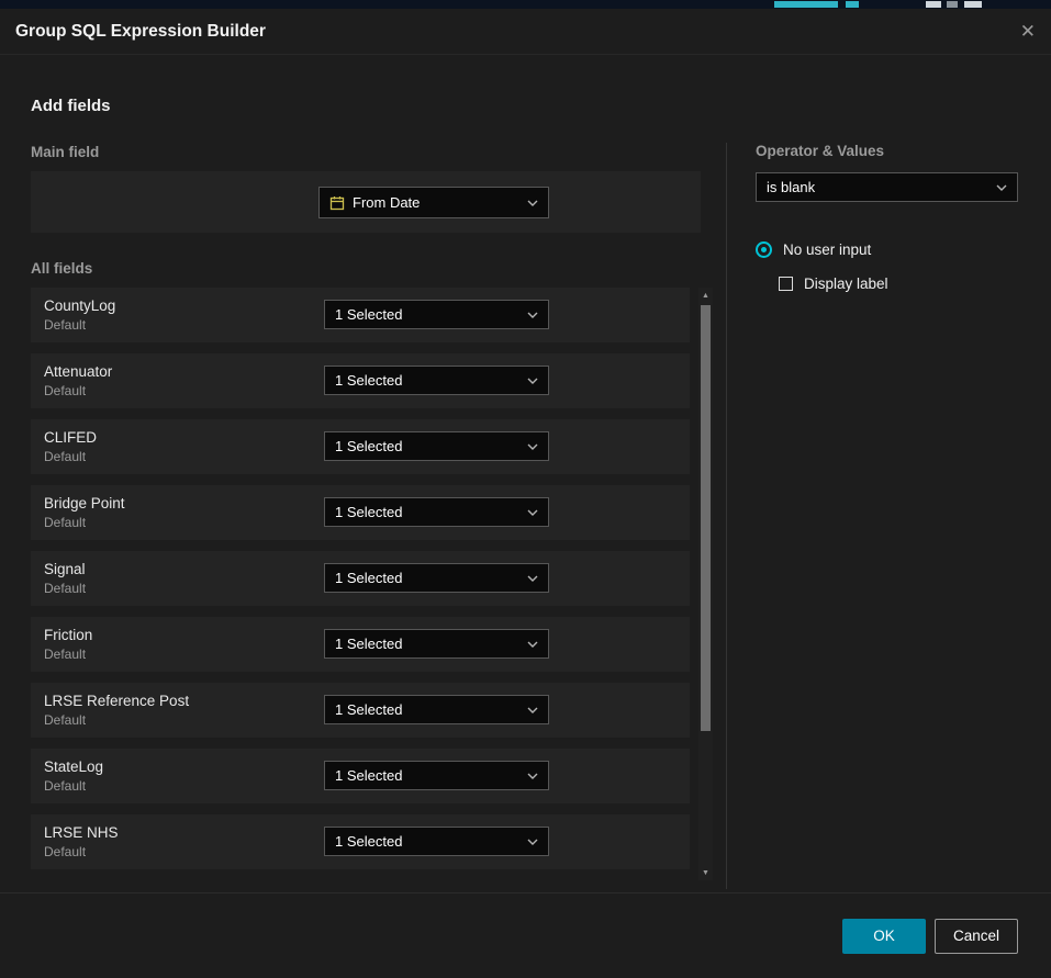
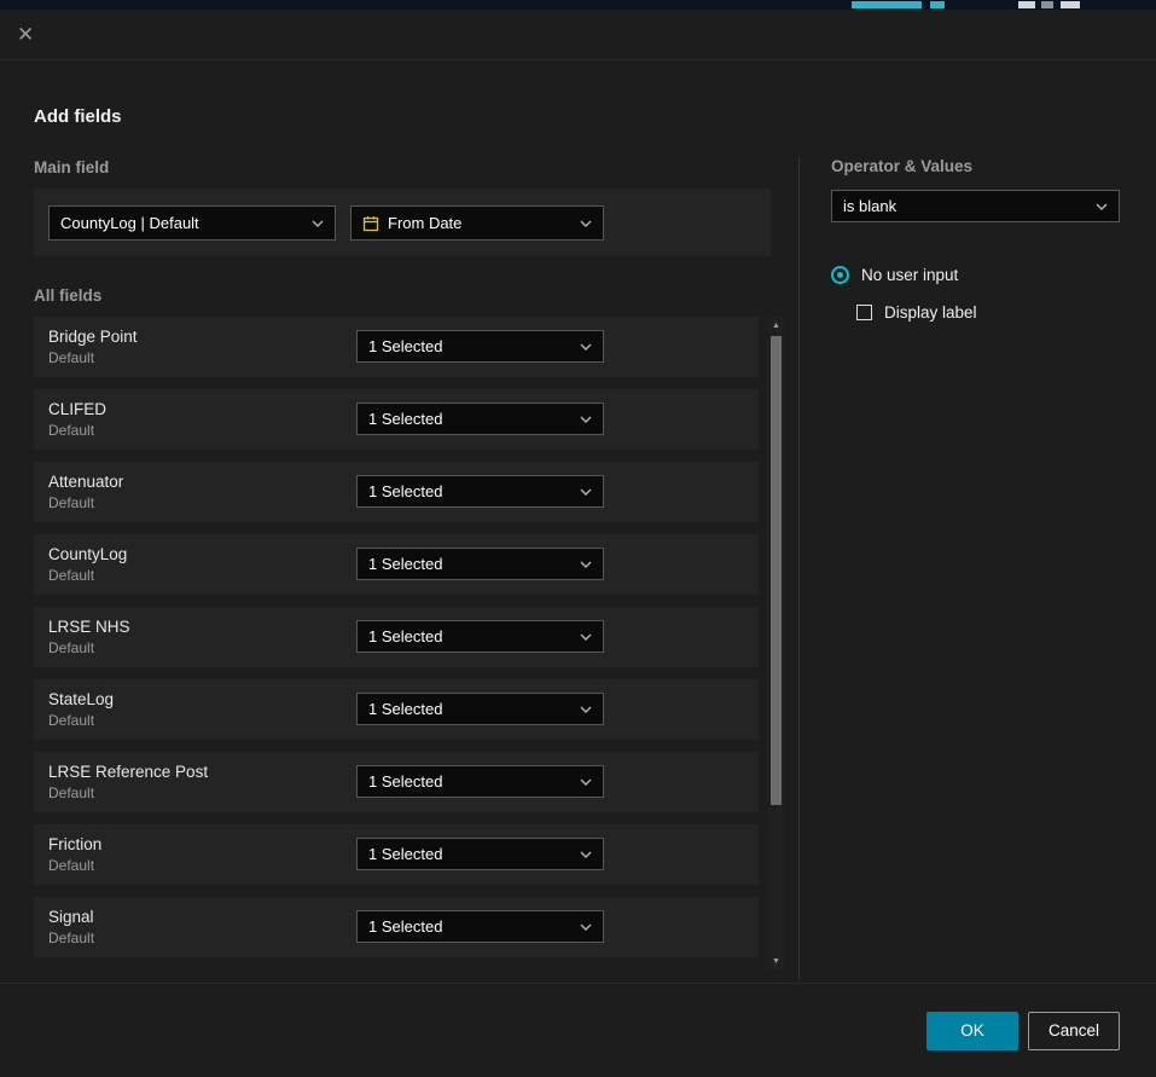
- Group SQL Expression Builder
  ✕
  Add fields
  Main field
+ CountyLog | Default
  From Date
  All fields
- CountyLog
+ Bridge Point
  Default
  1 Selected
- Attenuator
+ CLIFED
  Default
  1 Selected
- CLIFED
+ Attenuator
  Default
  1 Selected
- Bridge Point
+ CountyLog
  Default
  1 Selected
- Signal
+ LRSE NHS
  Default
  1 Selected
- Friction
+ StateLog
  Default
  1 Selected
  LRSE Reference Post
  Default
  1 Selected
- StateLog
+ Friction
  Default
  1 Selected
- LRSE NHS
+ Signal
  Default
  1 Selected
  Operator & Values
  is blank
  No user input
  Display label
  OK
  Cancel
